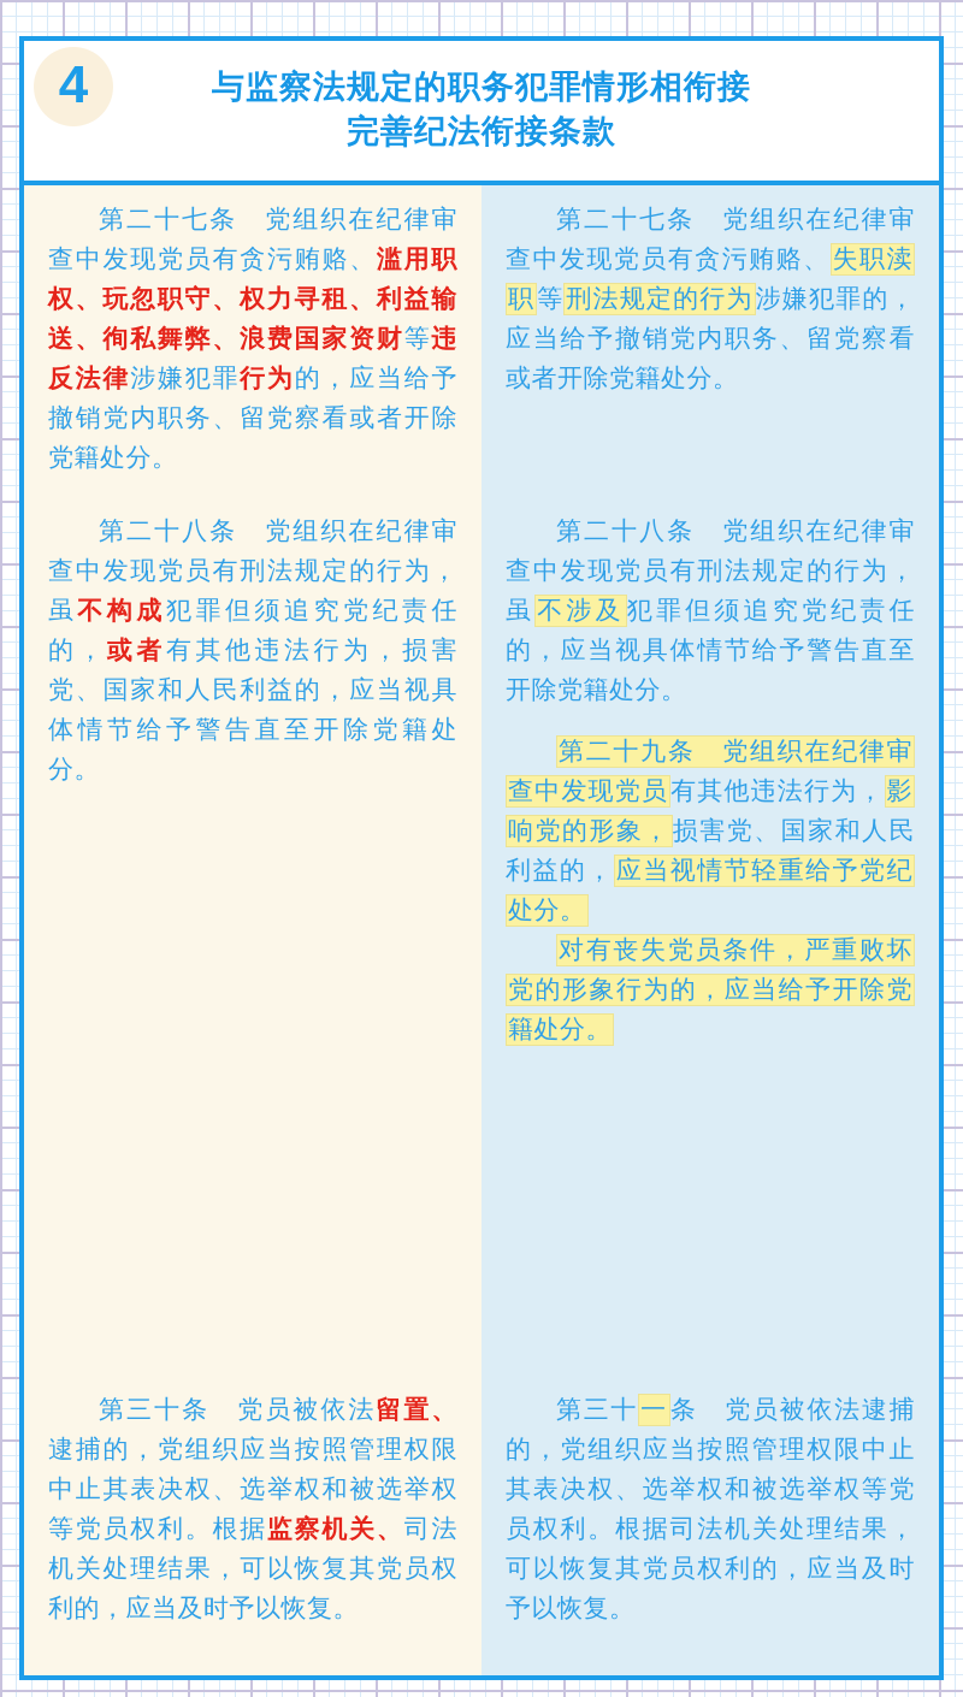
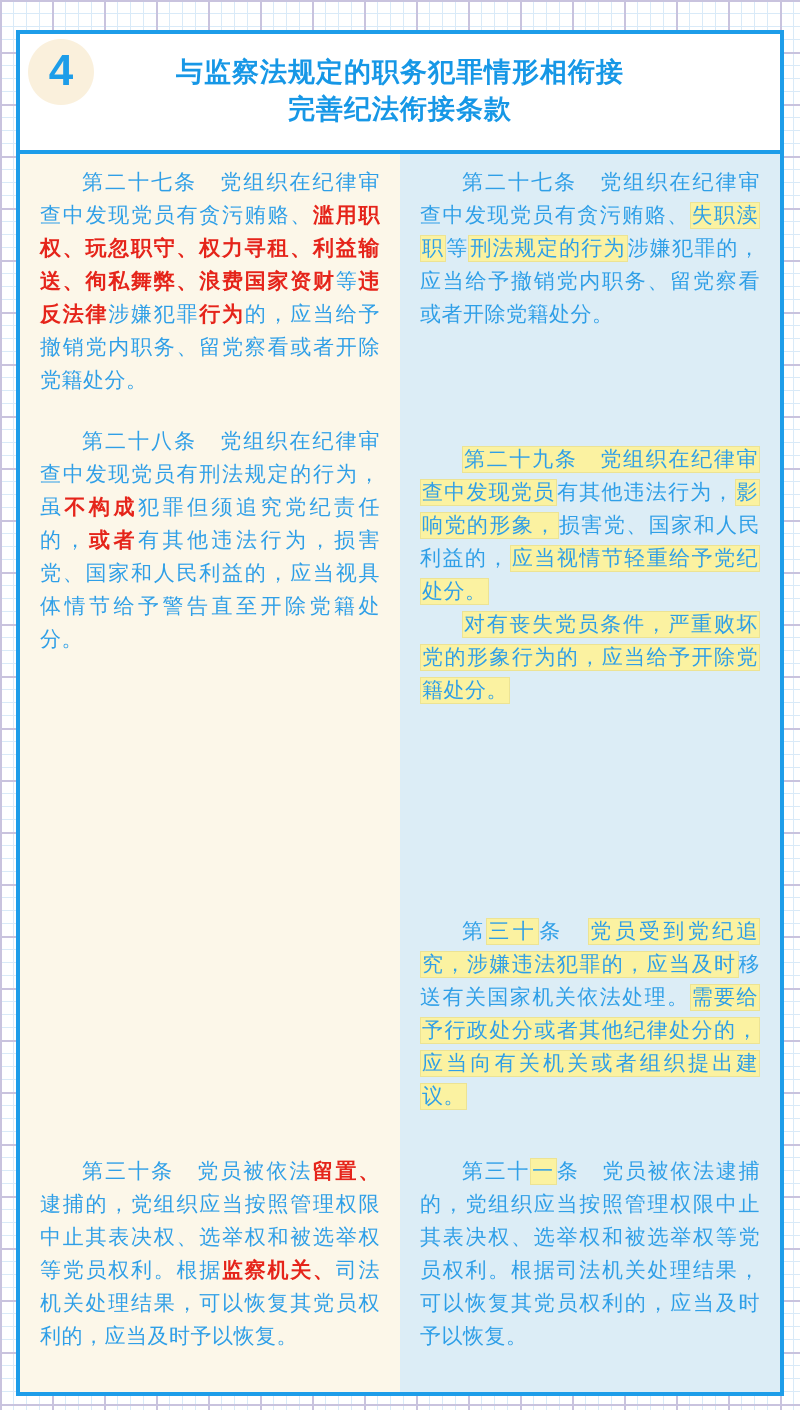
  4
  与监察法规定的职务犯罪情形相衔接
  完善纪法衔接条款
  第二十七条 党组织在纪律审查中发现党员有贪污贿赂、滥用职权、玩忽职守、权力寻租、利益输送、徇私舞弊、浪费国家资财等违反法律涉嫌犯罪行为的，应当给予撤销党内职务、留党察看或者开除党籍处分。
  第二十七条 党组织在纪律审查中发现党员有贪污贿赂、失职渎职等刑法规定的行为涉嫌犯罪的，应当给予撤销党内职务、留党察看或者开除党籍处分。
  第二十八条 党组织在纪律审查中发现党员有刑法规定的行为，虽不构成犯罪但须追究党纪责任的，或者有其他违法行为，损害党、国家和人民利益的，应当视具体情节给予警告直至开除党籍处分。
- 第二十八条 党组织在纪律审查中发现党员有刑法规定的行为，虽不涉及犯罪但须追究党纪责任的，应当视具体情节给予警告直至开除党籍处分。
  第二十九条 党组织在纪律审查中发现党员有其他违法行为，影响党的形象，损害党、国家和人民利益的，应当视情节轻重给予党纪处分。
  对有丧失党员条件，严重败坏党的形象行为的，应当给予开除党籍处分。
+ 第三十条 党员受到党纪追究，涉嫌违法犯罪的，应当及时移送有关国家机关依法处理。需要给予行政处分或者其他纪律处分的，应当向有关机关或者组织提出建议。
  第三十条 党员被依法留置、逮捕的，党组织应当按照管理权限中止其表决权、选举权和被选举权等党员权利。根据监察机关、司法机关处理结果，可以恢复其党员权利的，应当及时予以恢复。
  第三十一条 党员被依法逮捕的，党组织应当按照管理权限中止其表决权、选举权和被选举权等党员权利。根据司法机关处理结果，可以恢复其党员权利的，应当及时予以恢复。
